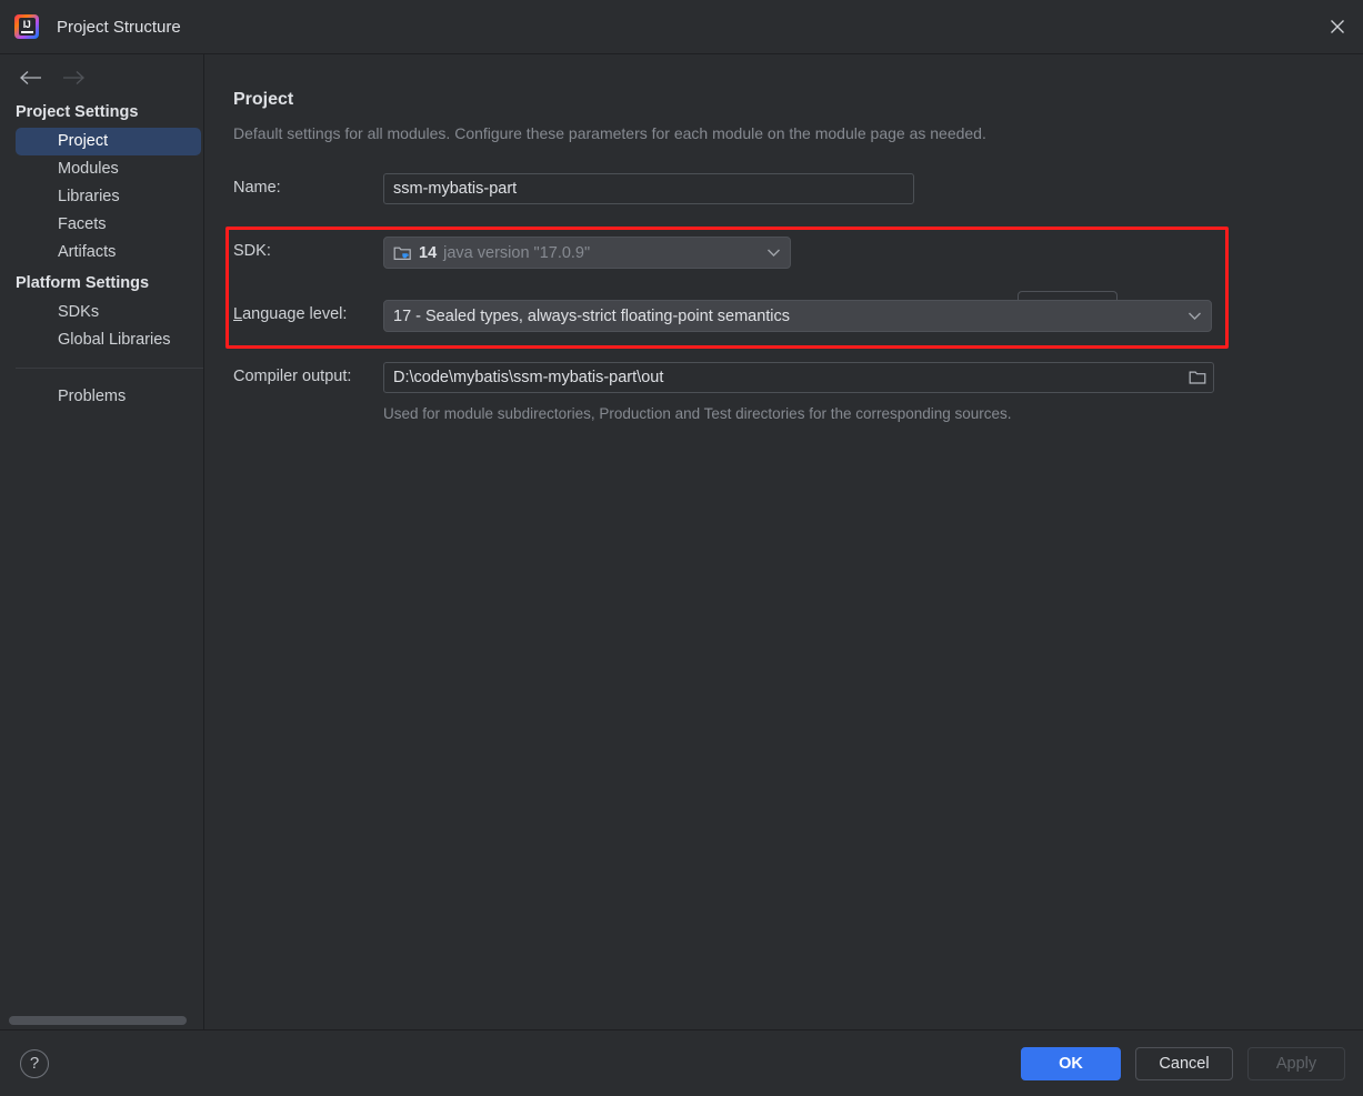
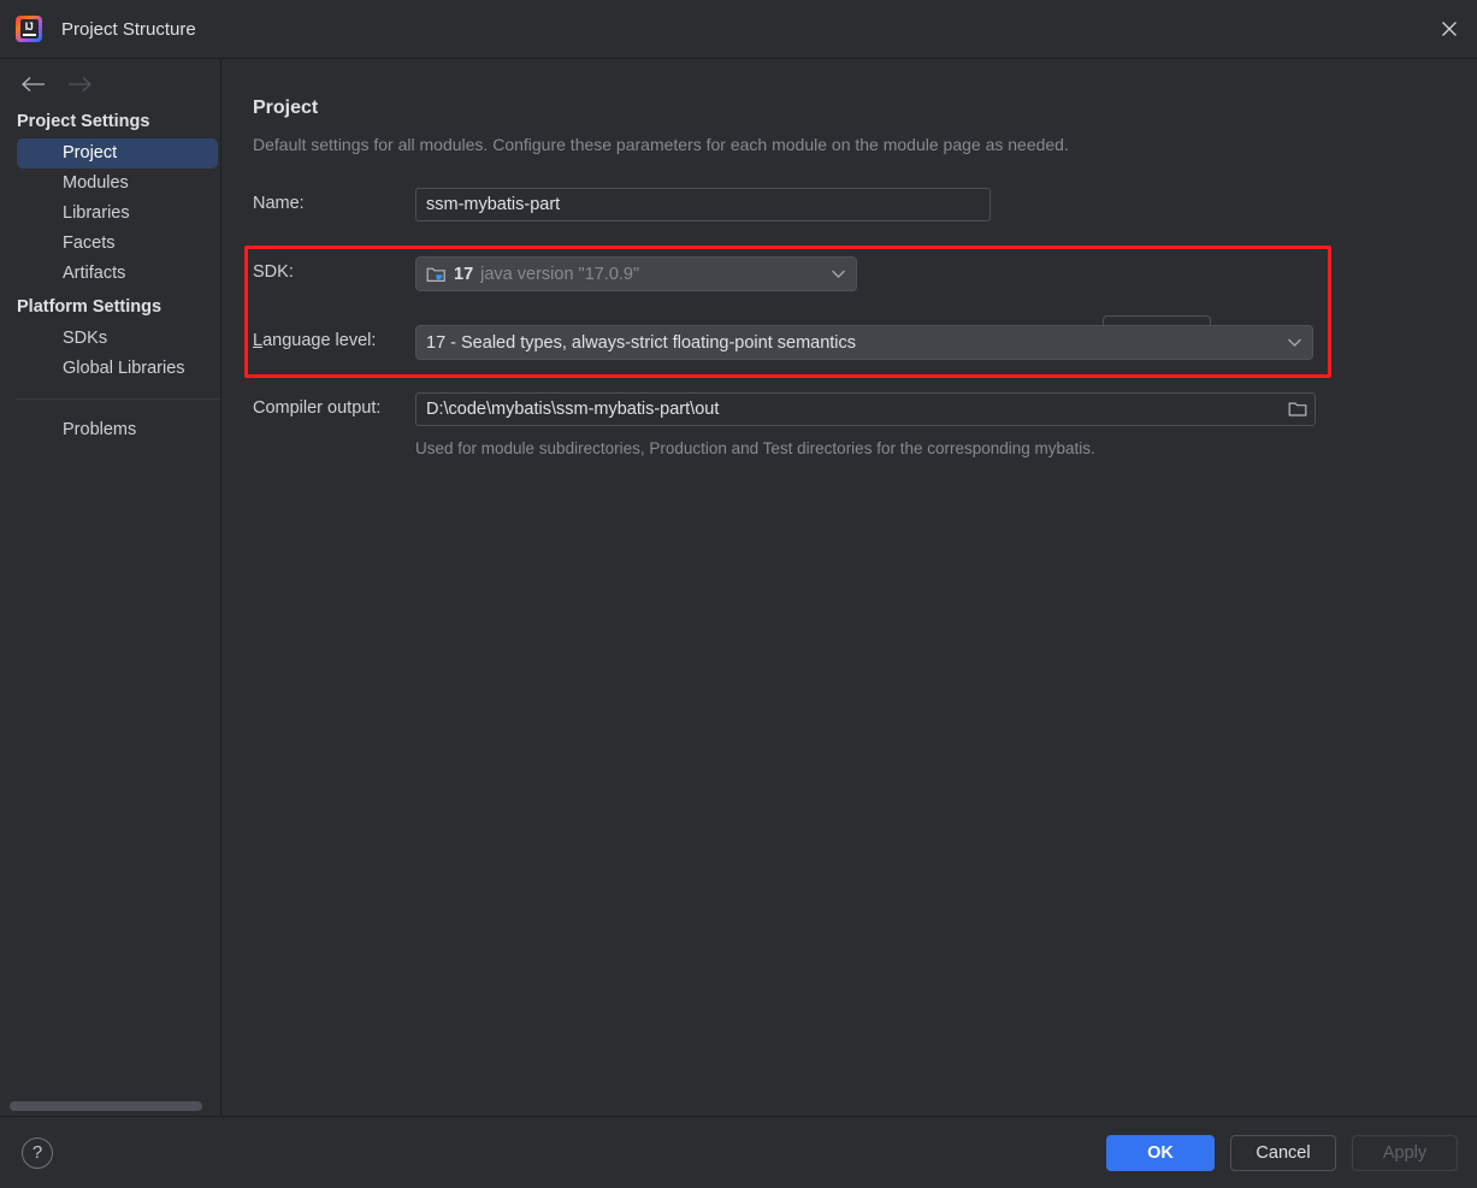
  IJ
  Project Structure
  Project Settings
  Project
  Modules
  Libraries
  Facets
  Artifacts
  Platform Settings
  SDKs
  Global Libraries
  Problems
  Project
  Default settings for all modules. Configure these parameters for each module on the module page as needed.
  Name:
  ssm-mybatis-part
  SDK:
- 14
+ 17
  java version "17.0.9"
  Language level:
  17 - Sealed types, always-strict floating-point semantics
  Compiler output:
  D:\code\mybatis\ssm-mybatis-part\out
- Used for module subdirectories, Production and Test directories for the corresponding sources.
+ Used for module subdirectories, Production and Test directories for the corresponding mybatis.
  ?
  OK
  Cancel
  Apply
